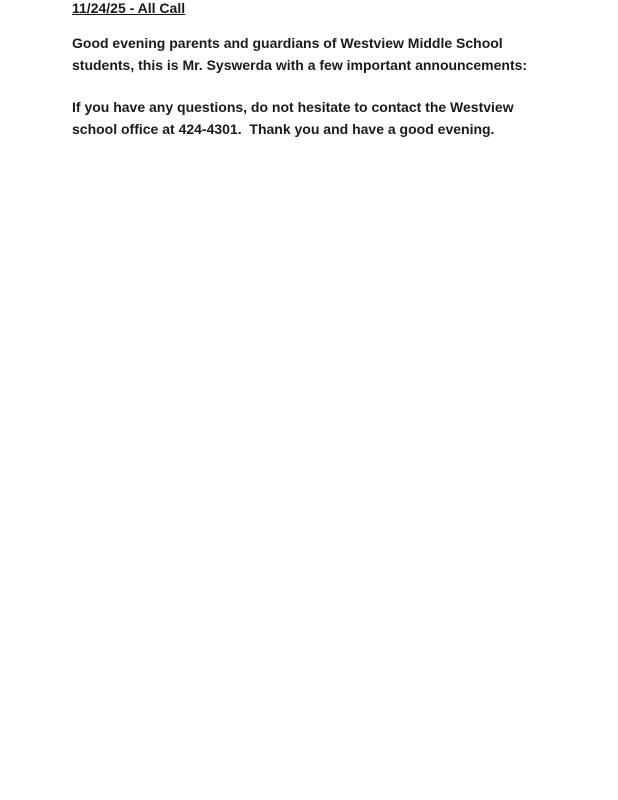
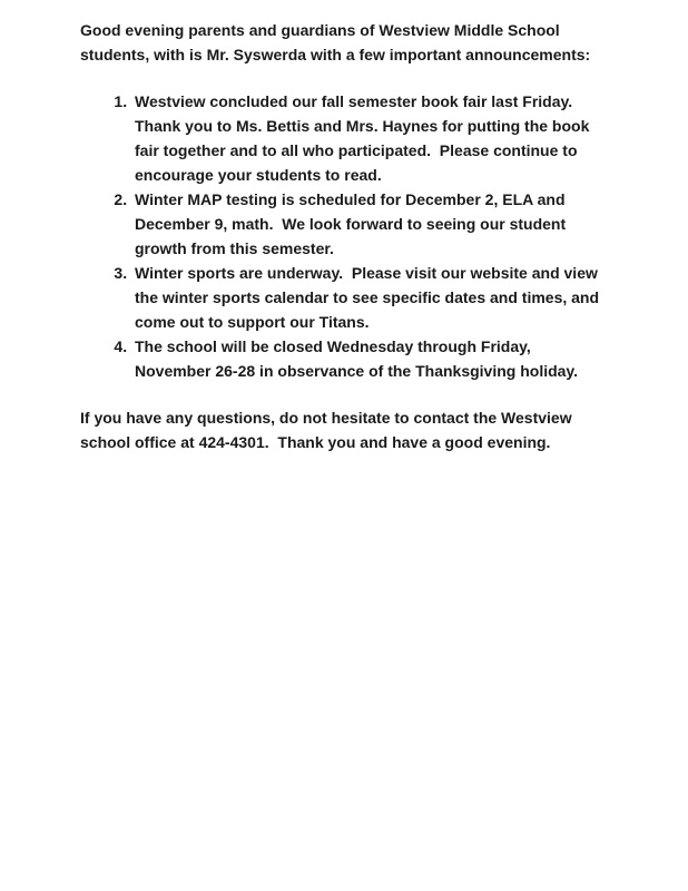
- 11/24/25 - All Call
- Good evening parents and guardians of Westview Middle School students, this is Mr. Syswerda with a few important announcements:
+ Good evening parents and guardians of Westview Middle School students, with is Mr. Syswerda with a few important announcements:
+ Westview concluded our fall semester book fair last Friday. Thank you to Ms. Bettis and Mrs. Haynes for putting the book fair together and to all who participated. Please continue to encourage your students to read.
+ Winter MAP testing is scheduled for December 2, ELA and December 9, math. We look forward to seeing our student growth from this semester.
+ Winter sports are underway. Please visit our website and view the winter sports calendar to see specific dates and times, and come out to support our Titans.
+ The school will be closed Wednesday through Friday, November 26-28 in observance of the Thanksgiving holiday.
  If you have any questions, do not hesitate to contact the Westview school office at 424-4301. Thank you and have a good evening.
